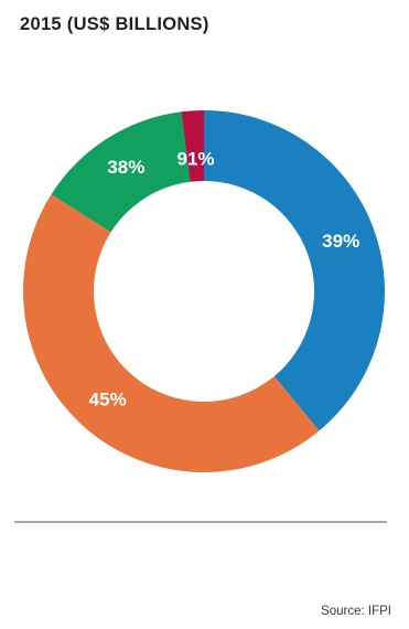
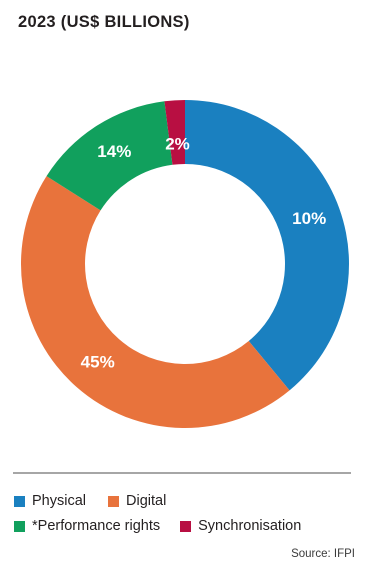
- 2015 (US$ BILLIONS)
+ 2023 (US$ BILLIONS)
- 39%
+ 10%
  45%
- 38%
+ 14%
- 91%
+ 2%
+ Physical
+ Digital
+ *Performance rights
+ Synchronisation
  Source: IFPI
